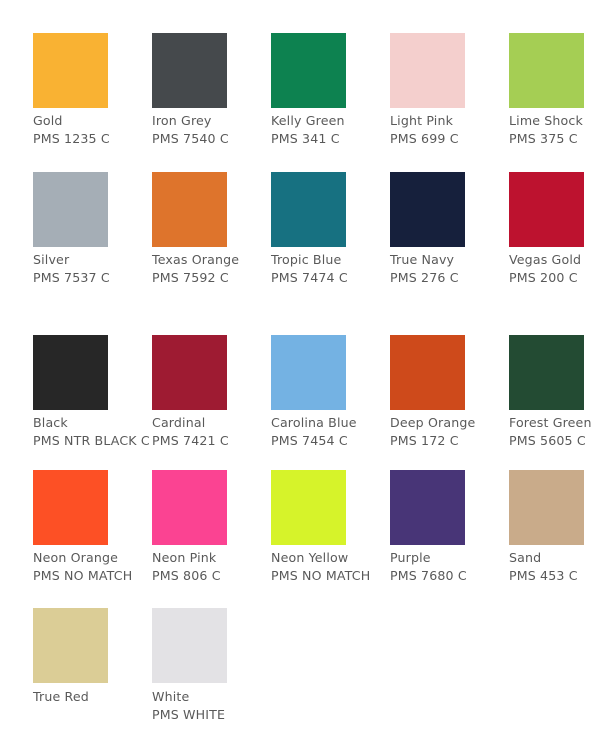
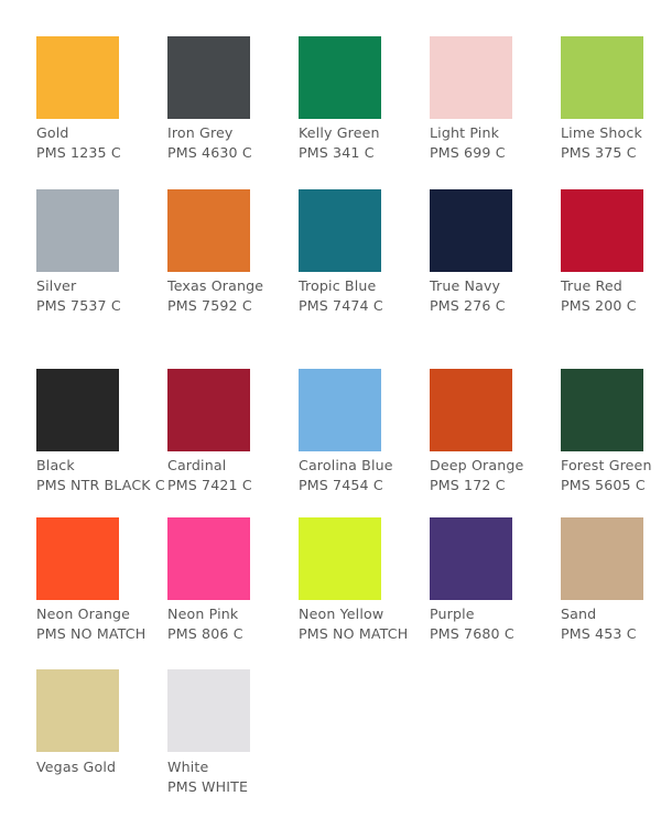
  Gold
  PMS 1235 C
  Iron Grey
- PMS 7540 C
+ PMS 4630 C
  Kelly Green
  PMS 341 C
  Light Pink
  PMS 699 C
  Lime Shock
  PMS 375 C
  Silver
  PMS 7537 C
  Texas Orange
  PMS 7592 C
  Tropic Blue
  PMS 7474 C
  True Navy
  PMS 276 C
- Vegas Gold
+ True Red
  PMS 200 C
  Black
  PMS NTR BLACK C
  Cardinal
  PMS 7421 C
  Carolina Blue
  PMS 7454 C
  Deep Orange
  PMS 172 C
  Forest Green
  PMS 5605 C
  Neon Orange
  PMS NO MATCH
  Neon Pink
  PMS 806 C
  Neon Yellow
  PMS NO MATCH
  Purple
  PMS 7680 C
  Sand
  PMS 453 C
- True Red
+ Vegas Gold
  White
  PMS WHITE
